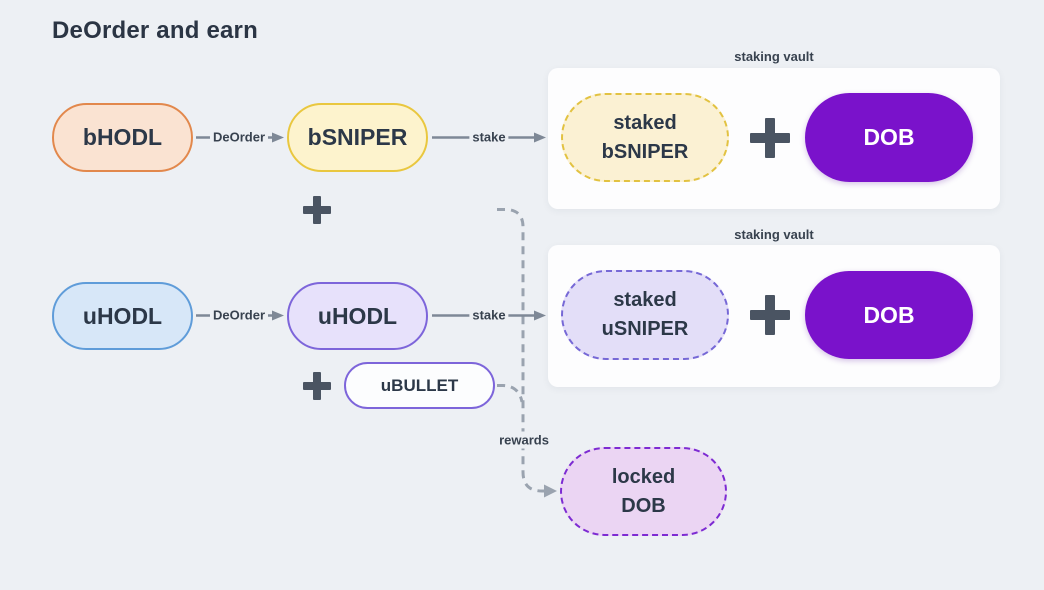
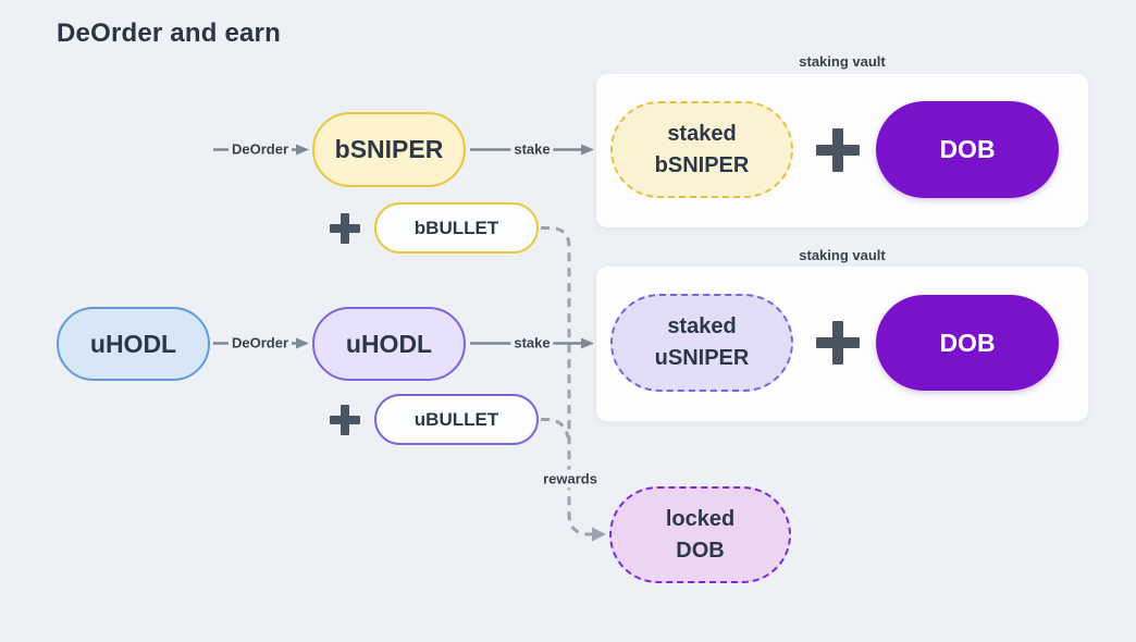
  DeOrder and earn
  staking vault
  staking vault
  DeOrder
  stake
  DeOrder
  stake
  rewards
- bHODL
  bSNIPER
+ bBULLET
  uHODL
  uHODL
  uBULLET
  staked
  bSNIPER
  DOB
  staked
  uSNIPER
  DOB
  locked
  DOB
